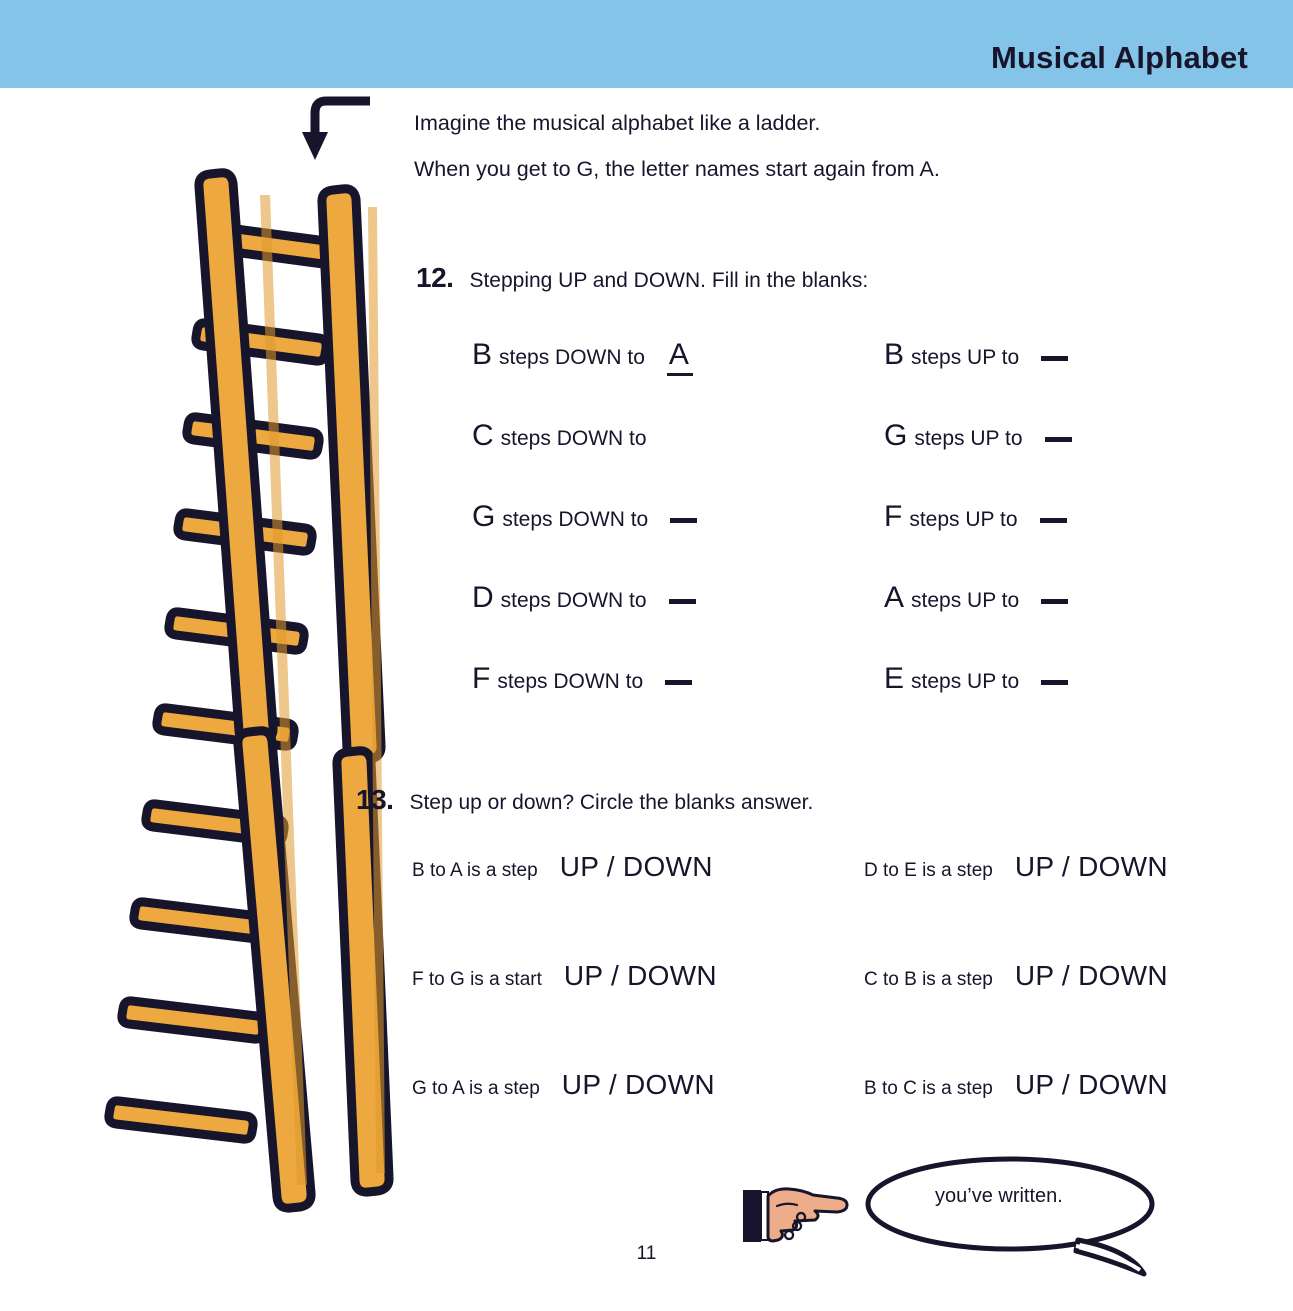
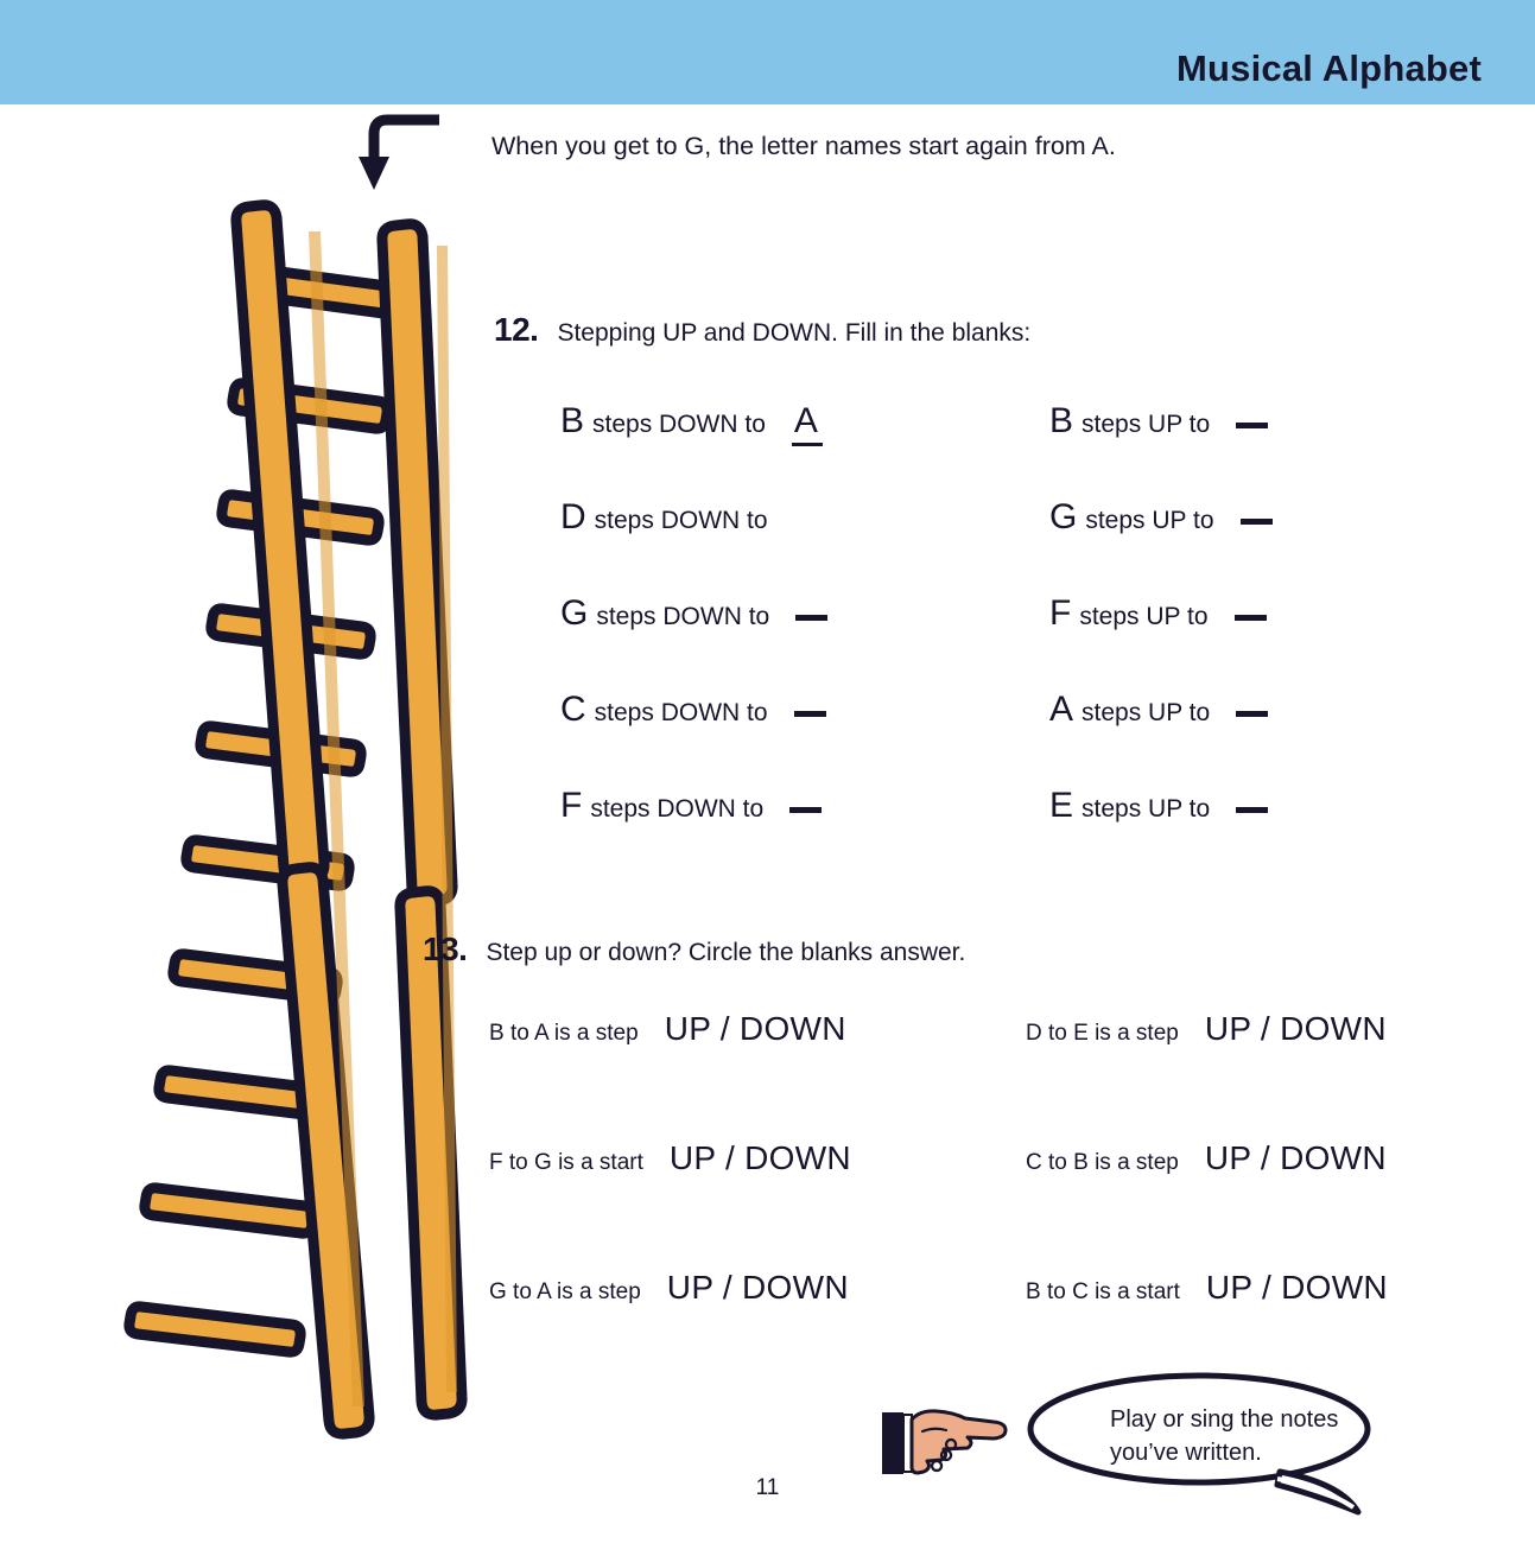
  Musical Alphabet
- Imagine the musical alphabet like a ladder.
  When you get to G, the letter names start again from A.
  12. Stepping UP and DOWN. Fill in the blanks:
  B
  steps DOWN to
  A
  B
  steps UP to
- C
+ D
  steps DOWN to
  G
  steps UP to
  G
  steps DOWN to
  F
  steps UP to
- D
+ C
  steps DOWN to
  A
  steps UP to
  F
  steps DOWN to
  E
  steps UP to
  13. Step up or down? Circle the blanks answer.
  B to A is a step
  UP / DOWN
  D to E is a step
  UP / DOWN
  F to G is a start
  UP / DOWN
  C to B is a step
  UP / DOWN
  G to A is a step
  UP / DOWN
- B to C is a step
+ B to C is a start
  UP / DOWN
+ Play or sing the notes
  you’ve written.
  11
